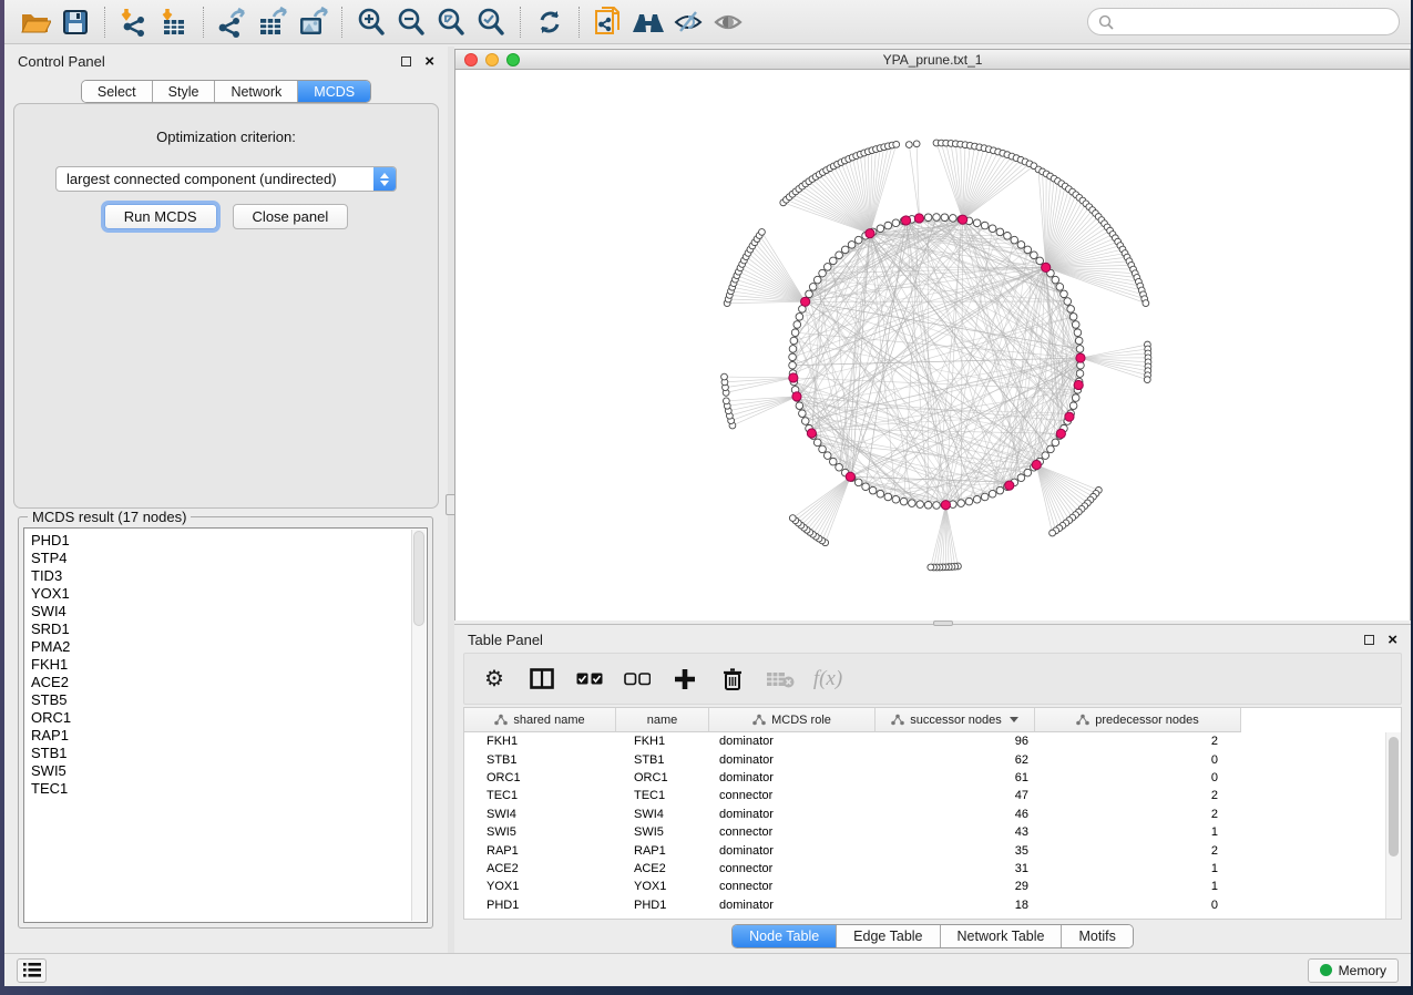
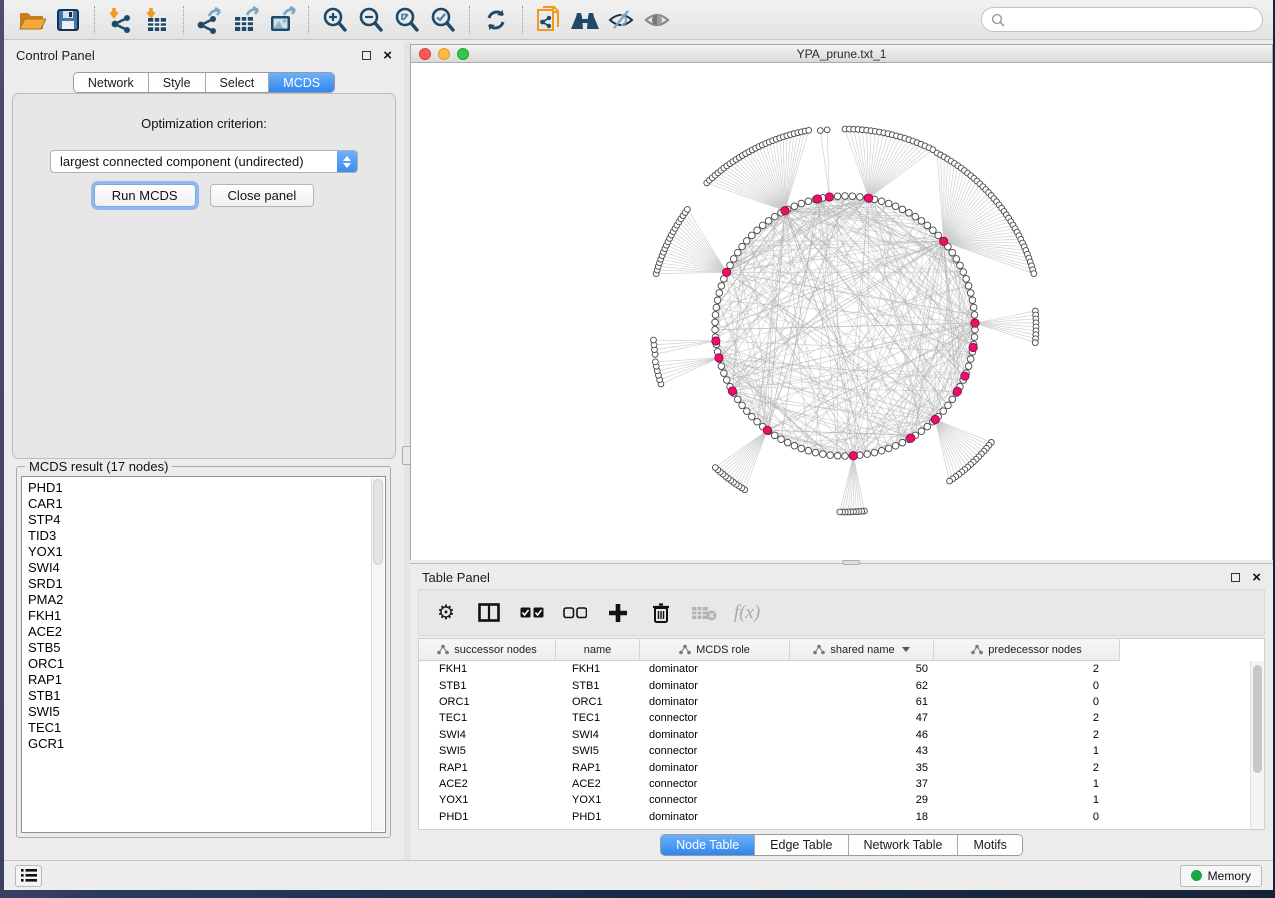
  Control Panel
  ×
- Select
+ Network
  Style
- Network
+ Select
  MCDS
  Optimization criterion:
  largest connected component (undirected)
  Run MCDS
  Close panel
  MCDS result (17 nodes)
  PHD1
+ CAR1
  STP4
  TID3
  YOX1
  SWI4
  SRD1
  PMA2
  FKH1
  ACE2
  STB5
  ORC1
  RAP1
  STB1
  SWI5
  TEC1
+ GCR1
  YPA_prune.txt_1
  Table Panel
  ×
  ⚙
  f(x)
- shared name
+ successor nodes
  name
  MCDS role
- successor nodes
+ shared name
  predecessor nodes
  FKH1
  FKH1
  dominator
- 96
+ 50
  2
  STB1
  STB1
  dominator
  62
  0
  ORC1
  ORC1
  dominator
  61
  0
  TEC1
  TEC1
  connector
  47
  2
  SWI4
  SWI4
  dominator
  46
  2
  SWI5
  SWI5
  connector
  43
  1
  RAP1
  RAP1
  dominator
  35
  2
  ACE2
  ACE2
  connector
- 31
+ 37
  1
  YOX1
  YOX1
  connector
  29
  1
  PHD1
  PHD1
  dominator
  18
  0
  Node Table
  Edge Table
  Network Table
  Motifs
  Memory
